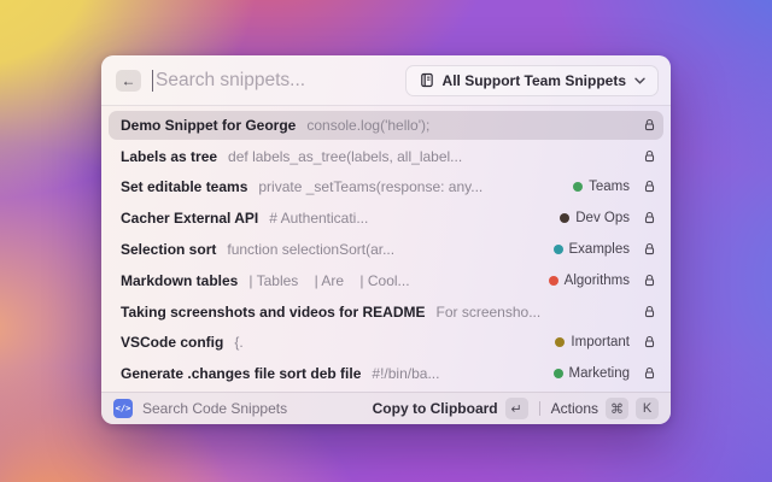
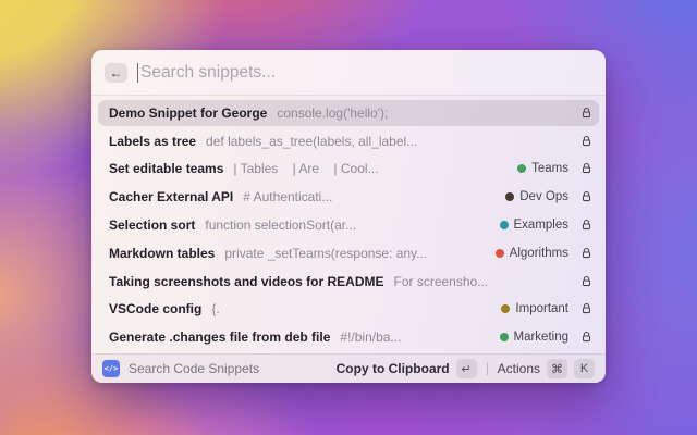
  ←
  Search snippets...
- All Support Team Snippets
  Demo Snippet for George
  console.log('hello');
  Labels as tree
  def labels_as_tree(labels, all_label...
  Set editable teams
- private _setTeams(response: any...
+ | Tables | Are | Cool...
  Teams
  Cacher External API
  # Authenticati...
  Dev Ops
  Selection sort
  function selectionSort(ar...
  Examples
  Markdown tables
- | Tables | Are | Cool...
+ private _setTeams(response: any...
  Algorithms
  Taking screenshots and videos for README
  For screensho...
  VSCode config
  {.
  Important
- Generate .changes file sort deb file
+ Generate .changes file from deb file
  #!/bin/ba...
  Marketing
  </>
  Search Code Snippets
  Copy to Clipboard
  ↵
  Actions
  ⌘
  K
